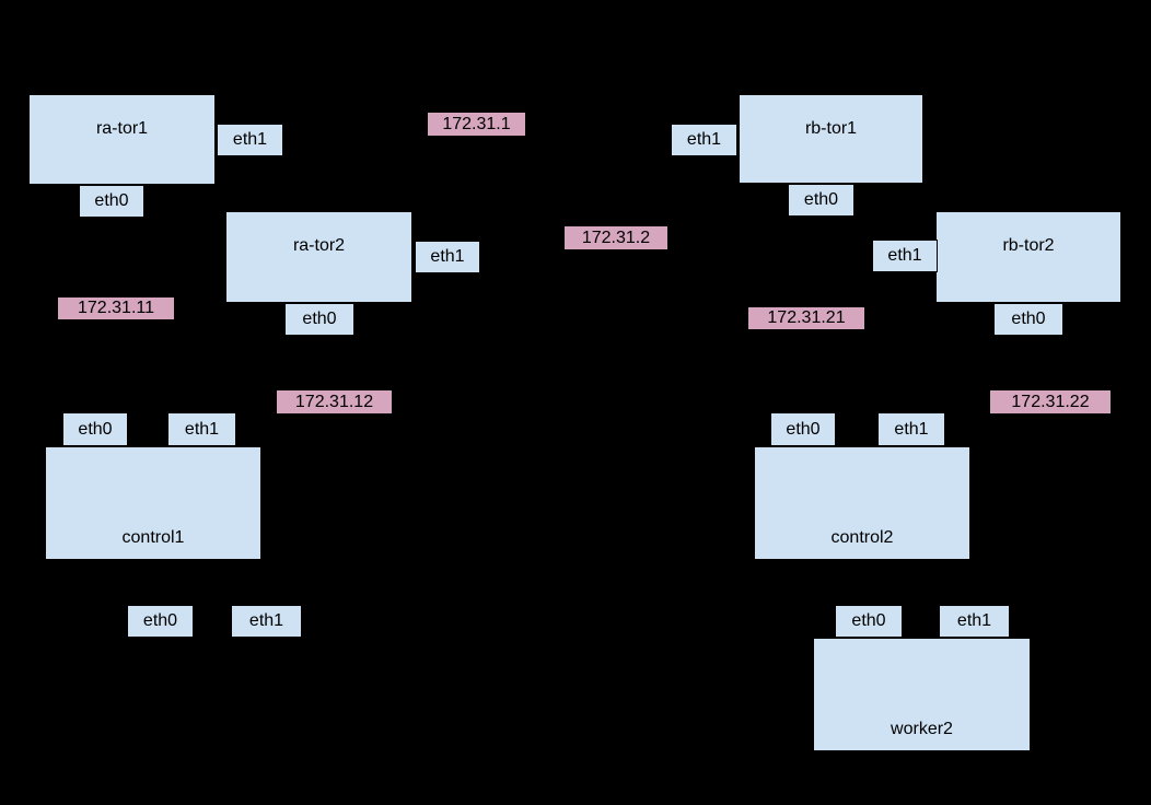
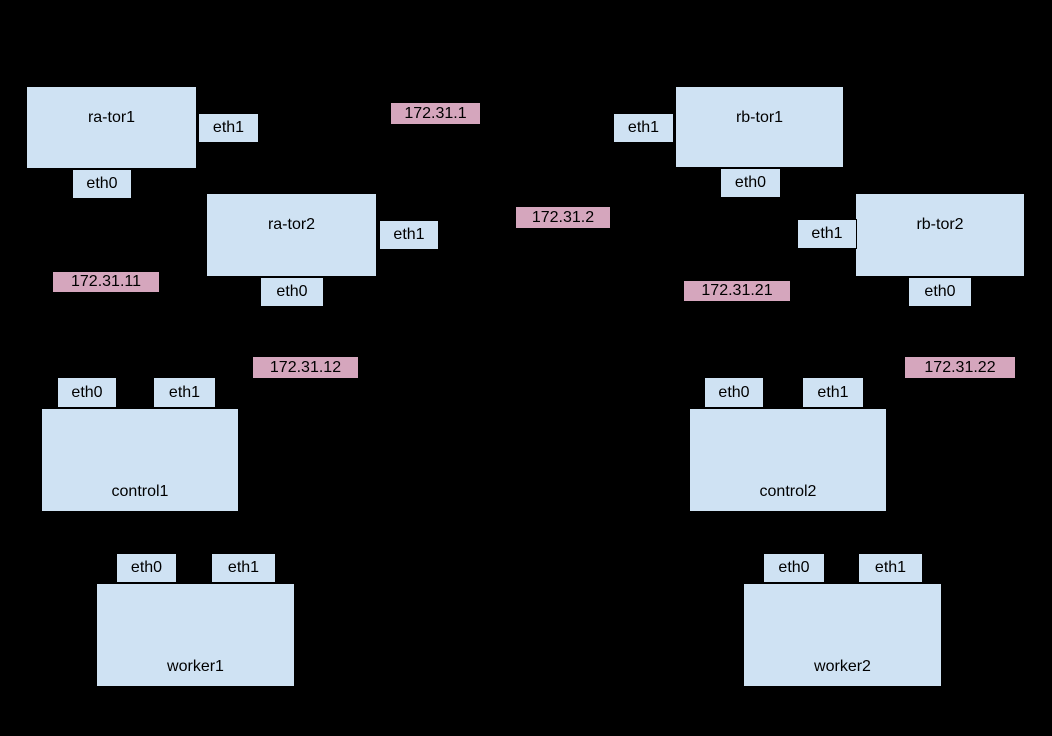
  ra-tor1
  eth1
  eth0
  ra-tor2
  eth1
  eth0
  rb-tor1
  eth1
  eth0
  rb-tor2
  eth1
  eth0
  control1
  eth0
  eth1
  control2
  eth0
  eth1
+ worker1
  eth0
  eth1
  worker2
  eth0
  eth1
  172.31.1
  172.31.2
  172.31.11
  172.31.12
  172.31.21
  172.31.22
